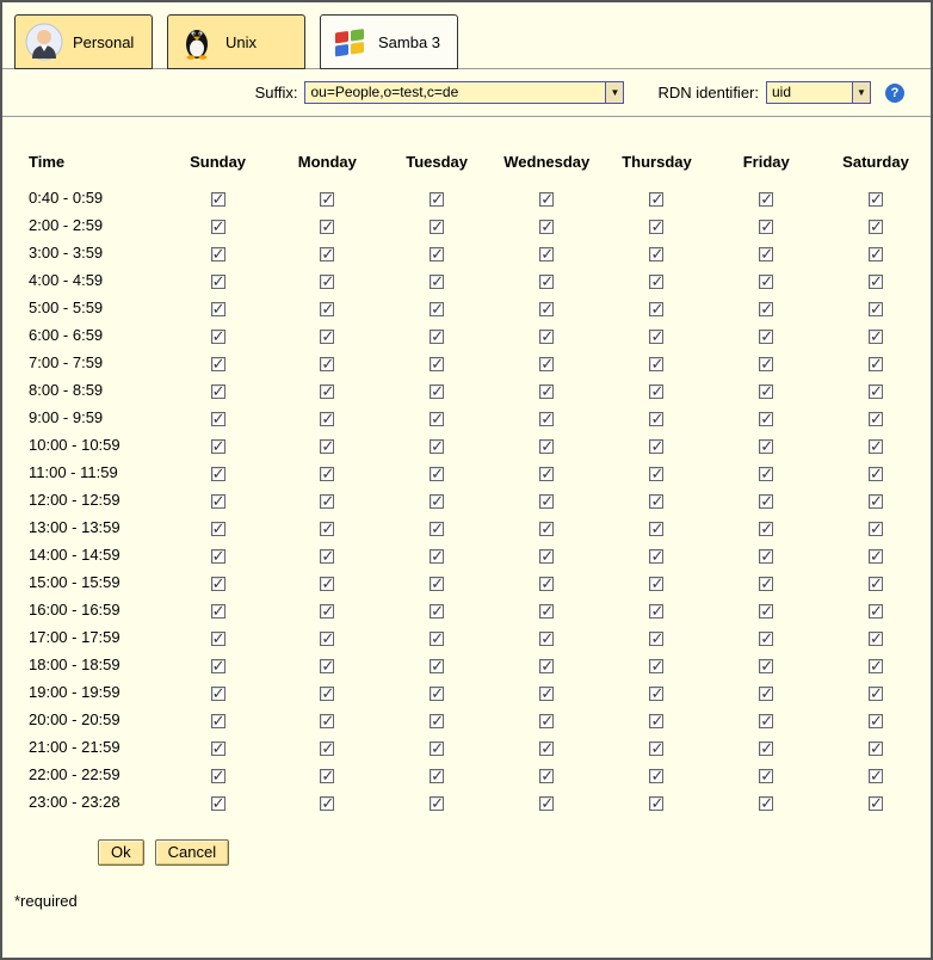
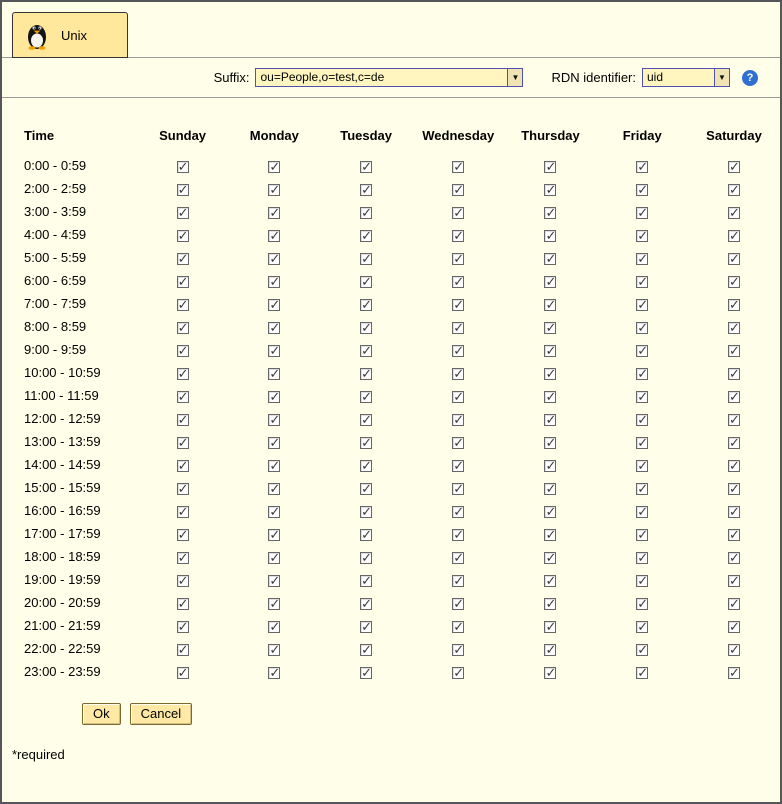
- Personal
  Unix
- Samba 3
  Suffix:
  ou=People,o=test,c=de
  ▼
  RDN identifier:
  uid
  ▼
  ?
  Time	Sunday	Monday	Tuesday	Wednesday	Thursday	Friday	Saturday
- 0:40 - 0:59
+ 0:00 - 0:59
  2:00 - 2:59
  3:00 - 3:59
  4:00 - 4:59
  5:00 - 5:59
  6:00 - 6:59
  7:00 - 7:59
  8:00 - 8:59
  9:00 - 9:59
  10:00 - 10:59
  11:00 - 11:59
  12:00 - 12:59
  13:00 - 13:59
  14:00 - 14:59
  15:00 - 15:59
  16:00 - 16:59
  17:00 - 17:59
  18:00 - 18:59
  19:00 - 19:59
  20:00 - 20:59
  21:00 - 21:59
  22:00 - 22:59
- 23:00 - 23:28
+ 23:00 - 23:59
  Ok
  Cancel
  *required
